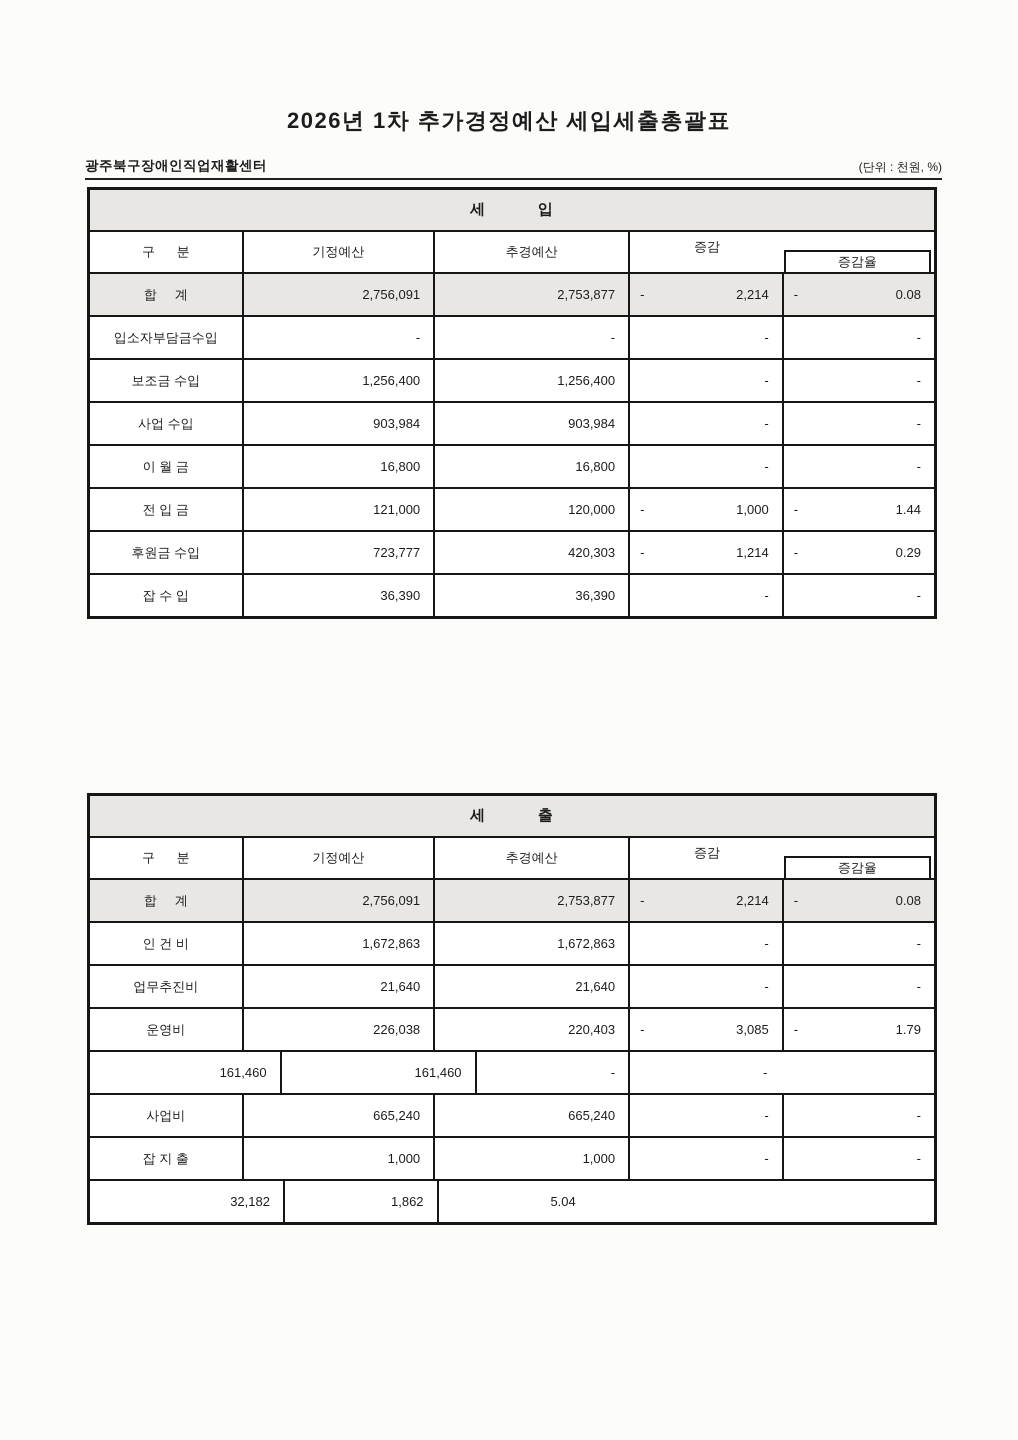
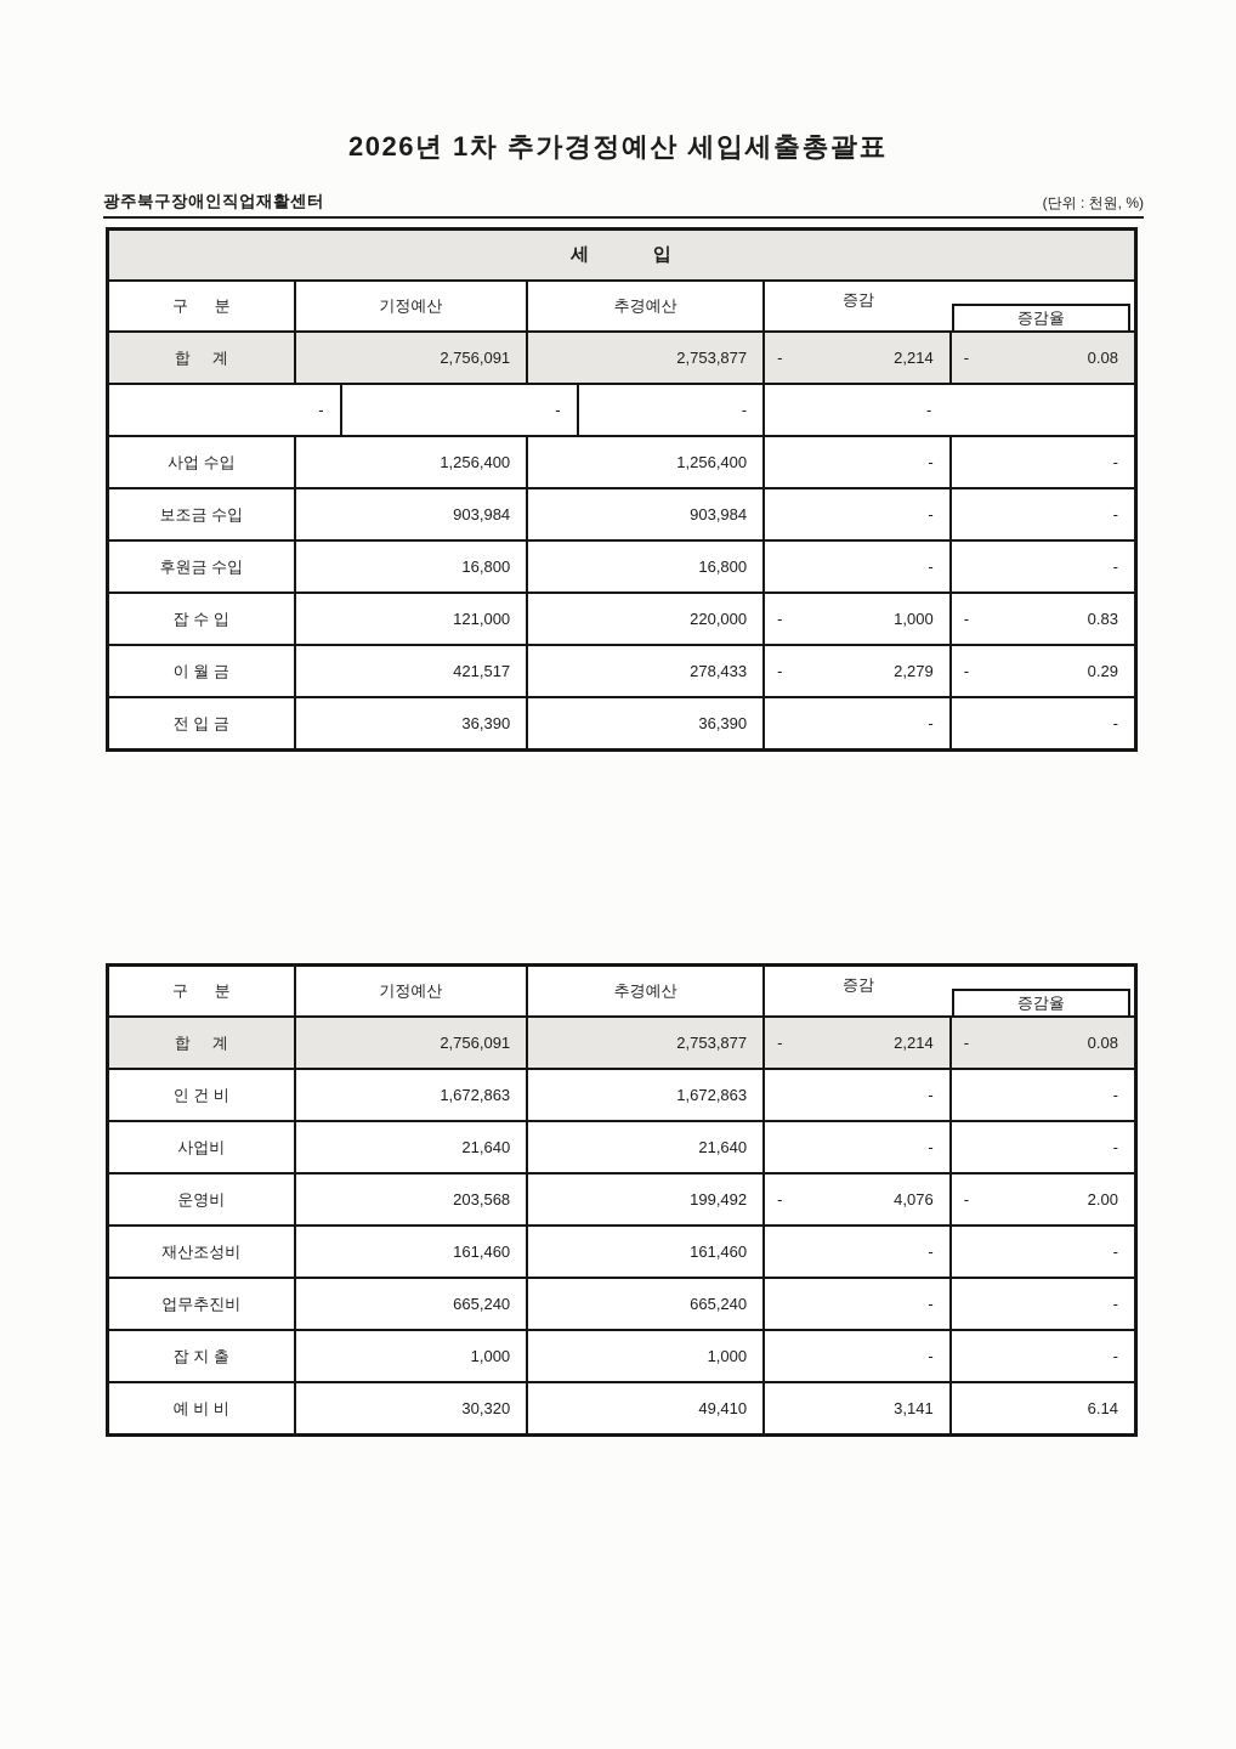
  2026년 1차 추가경정예산 세입세출총괄표
  광주북구장애인직업재활센터
  (단위 : 천원, %)
  세 입
  구 분
  기정예산
  추경예산
  증감
  증감율
  합 계
  2,756,091
  2,753,877
  -
  2,214
  -
  0.08
- 입소자부담금수입
  -
  -
  -
  -
- 보조금 수입
+ 사업 수입
  1,256,400
  1,256,400
  -
  -
- 사업 수입
+ 보조금 수입
  903,984
  903,984
  -
  -
- 이 월 금
+ 후원금 수입
  16,800
  16,800
  -
  -
- 전 입 금
+ 잡 수 입
  121,000
- 120,000
+ 220,000
  -
  1,000
  -
- 1.44
+ 0.83
- 후원금 수입
+ 이 월 금
- 723,777
+ 421,517
- 420,303
+ 278,433
  -
- 1,214
+ 2,279
  -
  0.29
- 잡 수 입
+ 전 입 금
  36,390
  36,390
  -
  -
- 세 출
  구 분
  기정예산
  추경예산
  증감
  증감율
  합 계
  2,756,091
  2,753,877
  -
  2,214
  -
  0.08
  인 건 비
  1,672,863
  1,672,863
  -
  -
- 업무추진비
+ 사업비
  21,640
  21,640
  -
  -
  운영비
- 226,038
+ 203,568
- 220,403
+ 199,492
  -
- 3,085
+ 4,076
  -
- 1.79
+ 2.00
+ 재산조성비
  161,460
  161,460
  -
  -
- 사업비
+ 업무추진비
  665,240
  665,240
  -
  -
  잡 지 출
  1,000
  1,000
  -
  -
+ 예 비 비
+ 30,320
- 32,182
+ 49,410
- 1,862
+ 3,141
- 5.04
+ 6.14
